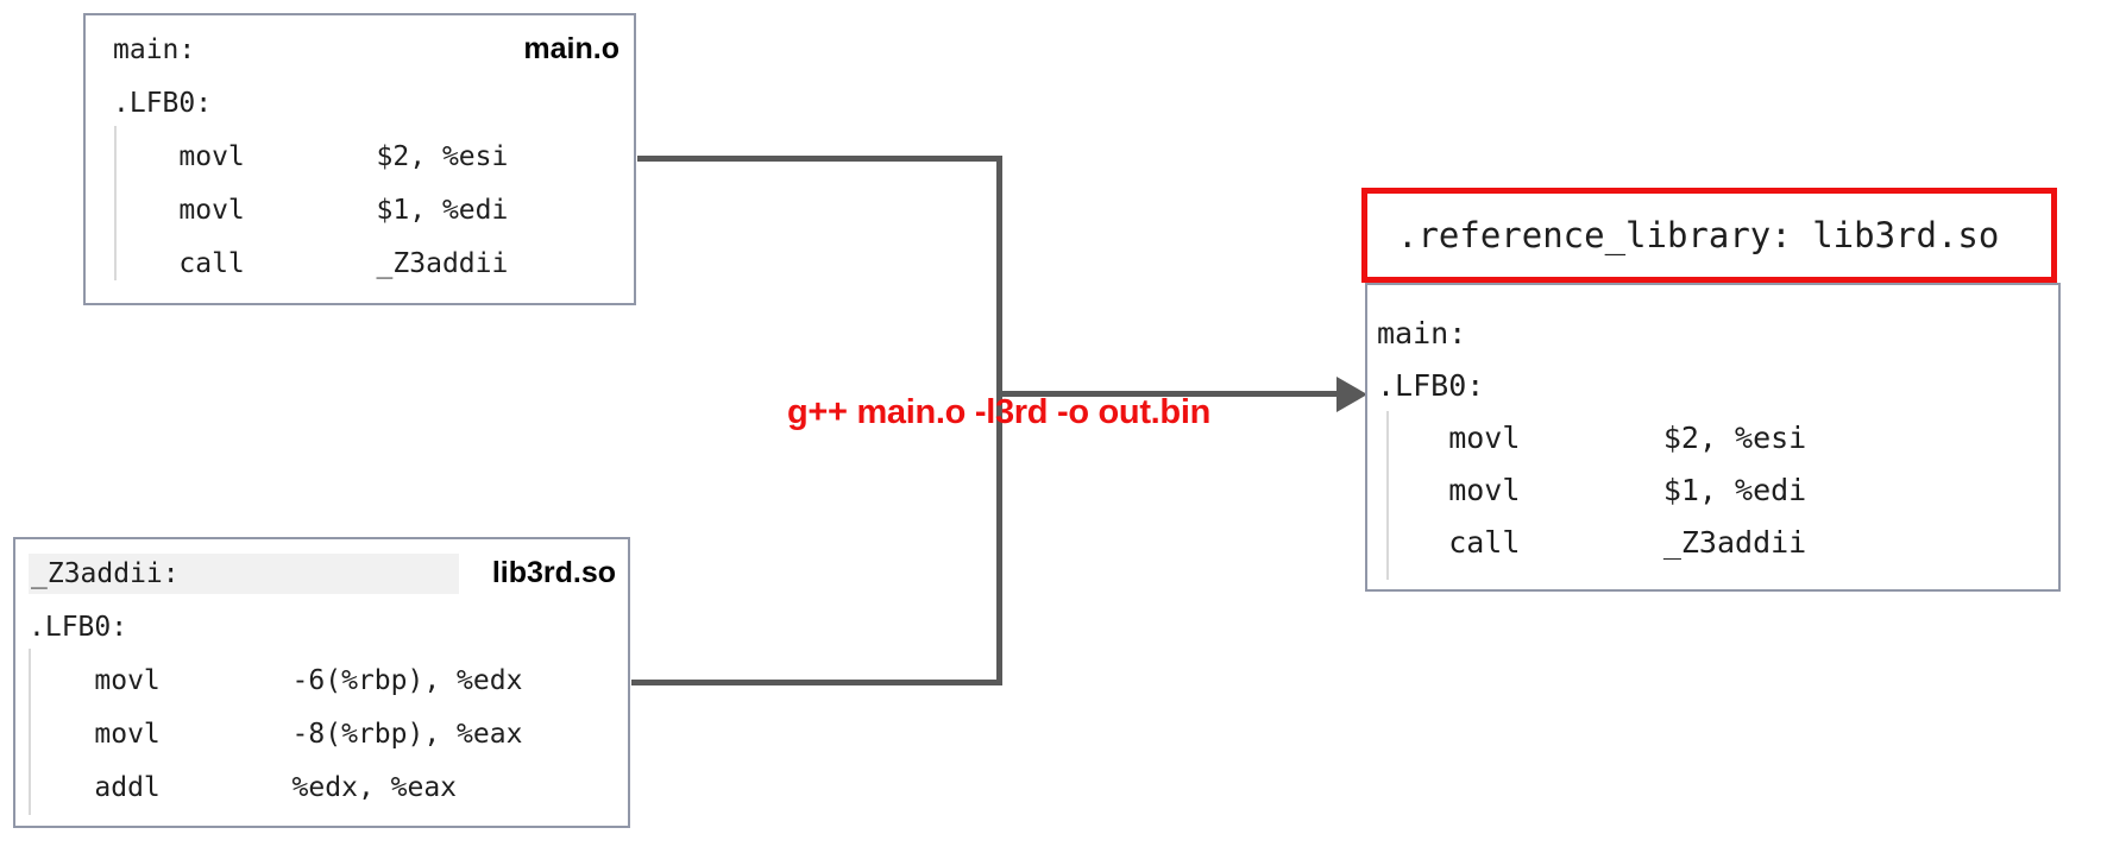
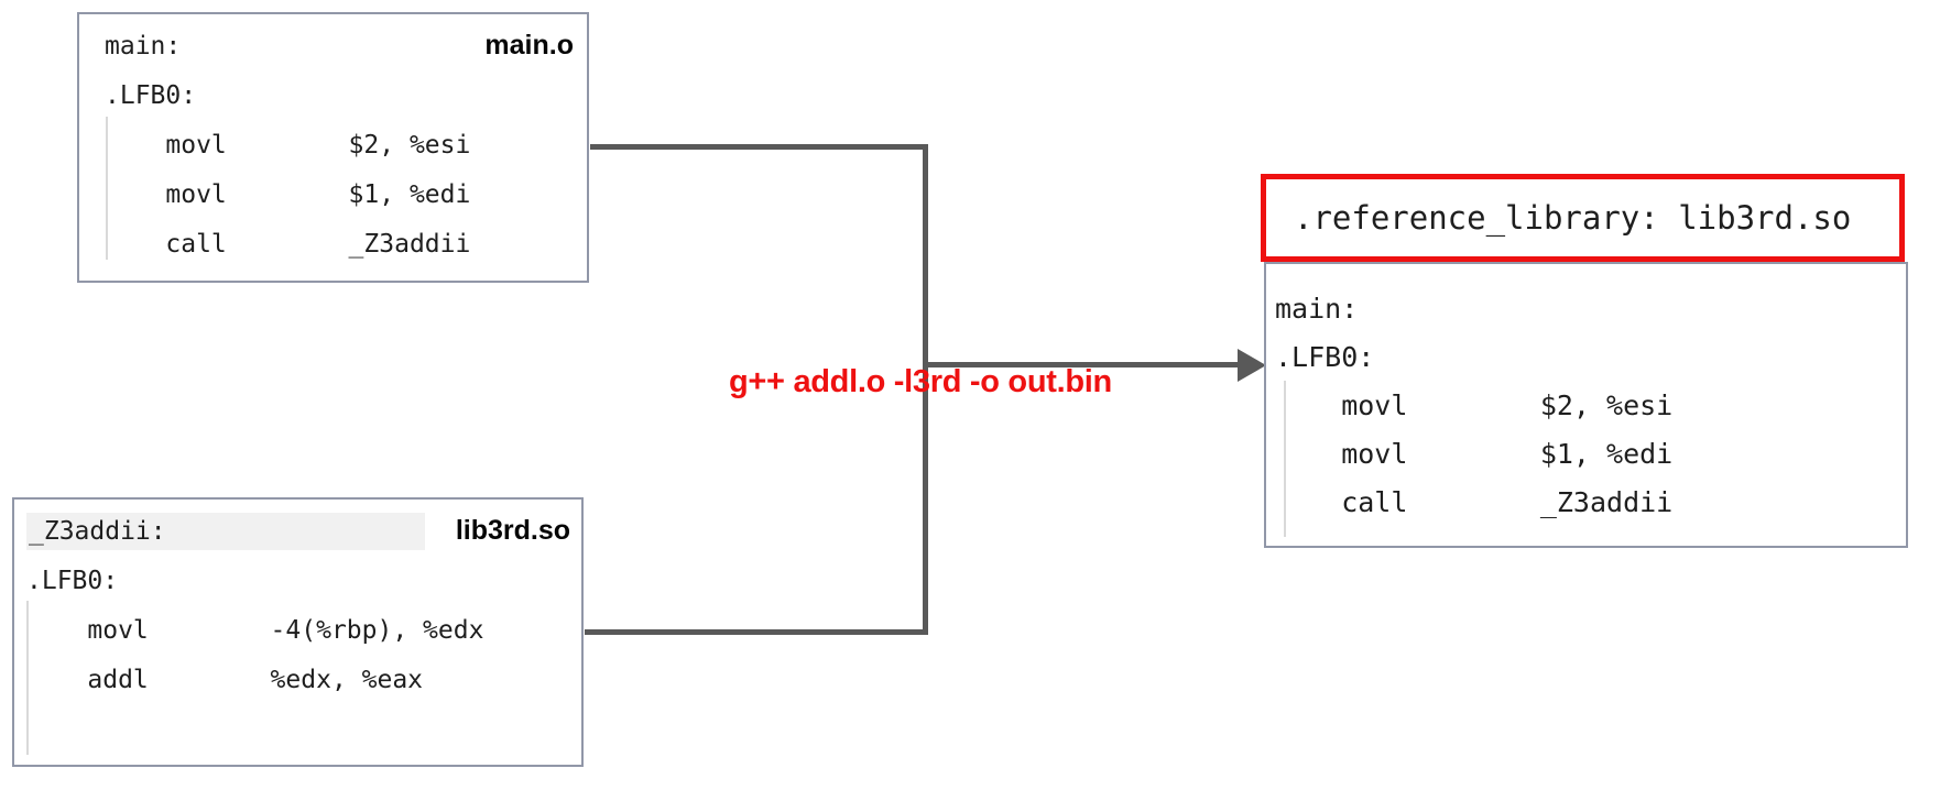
  main:
  main.o
  .LFB0:
  movl $2, %esi
  movl $1, %edi
  call _Z3addii
  _Z3addii:
  lib3rd.so
  .LFB0:
- movl -6(%rbp), %edx
+ movl -4(%rbp), %edx
- movl -8(%rbp), %eax
  addl %edx, %eax
  .reference_library: lib3rd.so
  main:
  .LFB0:
  movl $2, %esi
  movl $1, %edi
  call _Z3addii
- g++ main.o -l3rd -o out.bin
+ g++ addl.o -l3rd -o out.bin
